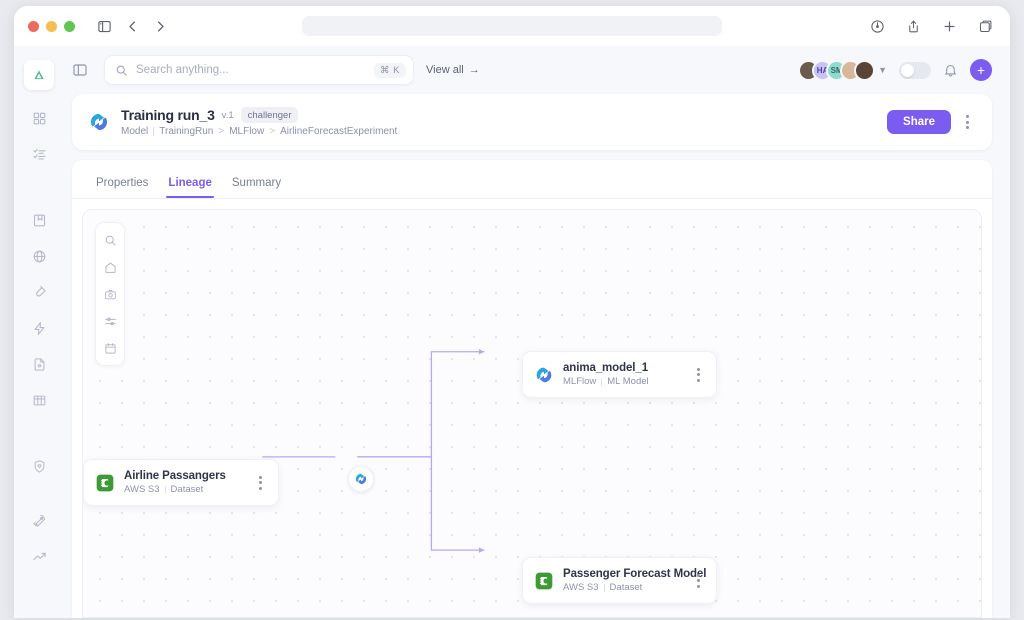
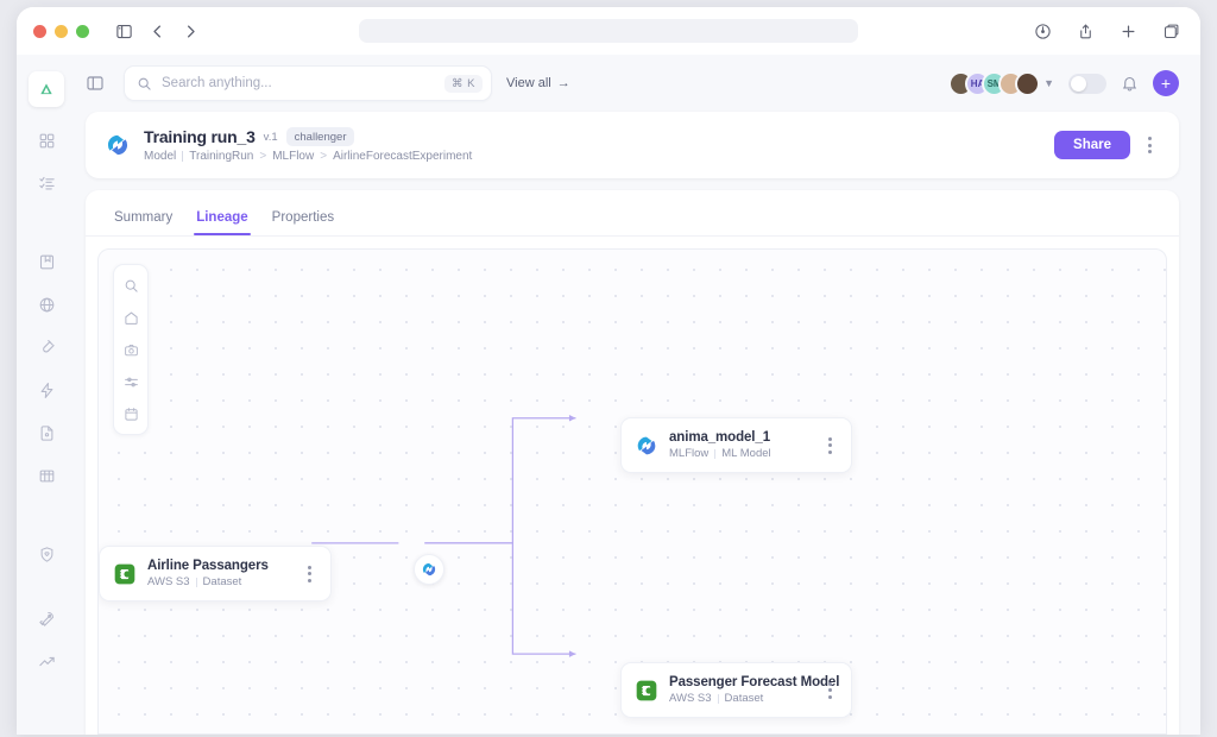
  Search anything...
  ⌘ K
  View all
  →
  ▼
  +
  Training run_3
  v.1
  challenger
  Model
  TrainingRun
  >
  MLFlow
  >
  AirlineForecastExperiment
  Share
- Properties
+ Summary
  Lineage
- Summary
+ Properties
  Airline Passangers
  AWS S3
  Dataset
  anima_model_1
  MLFlow
  ML Model
  Passenger Forecast Mo
  AWS S3
  Dataset
